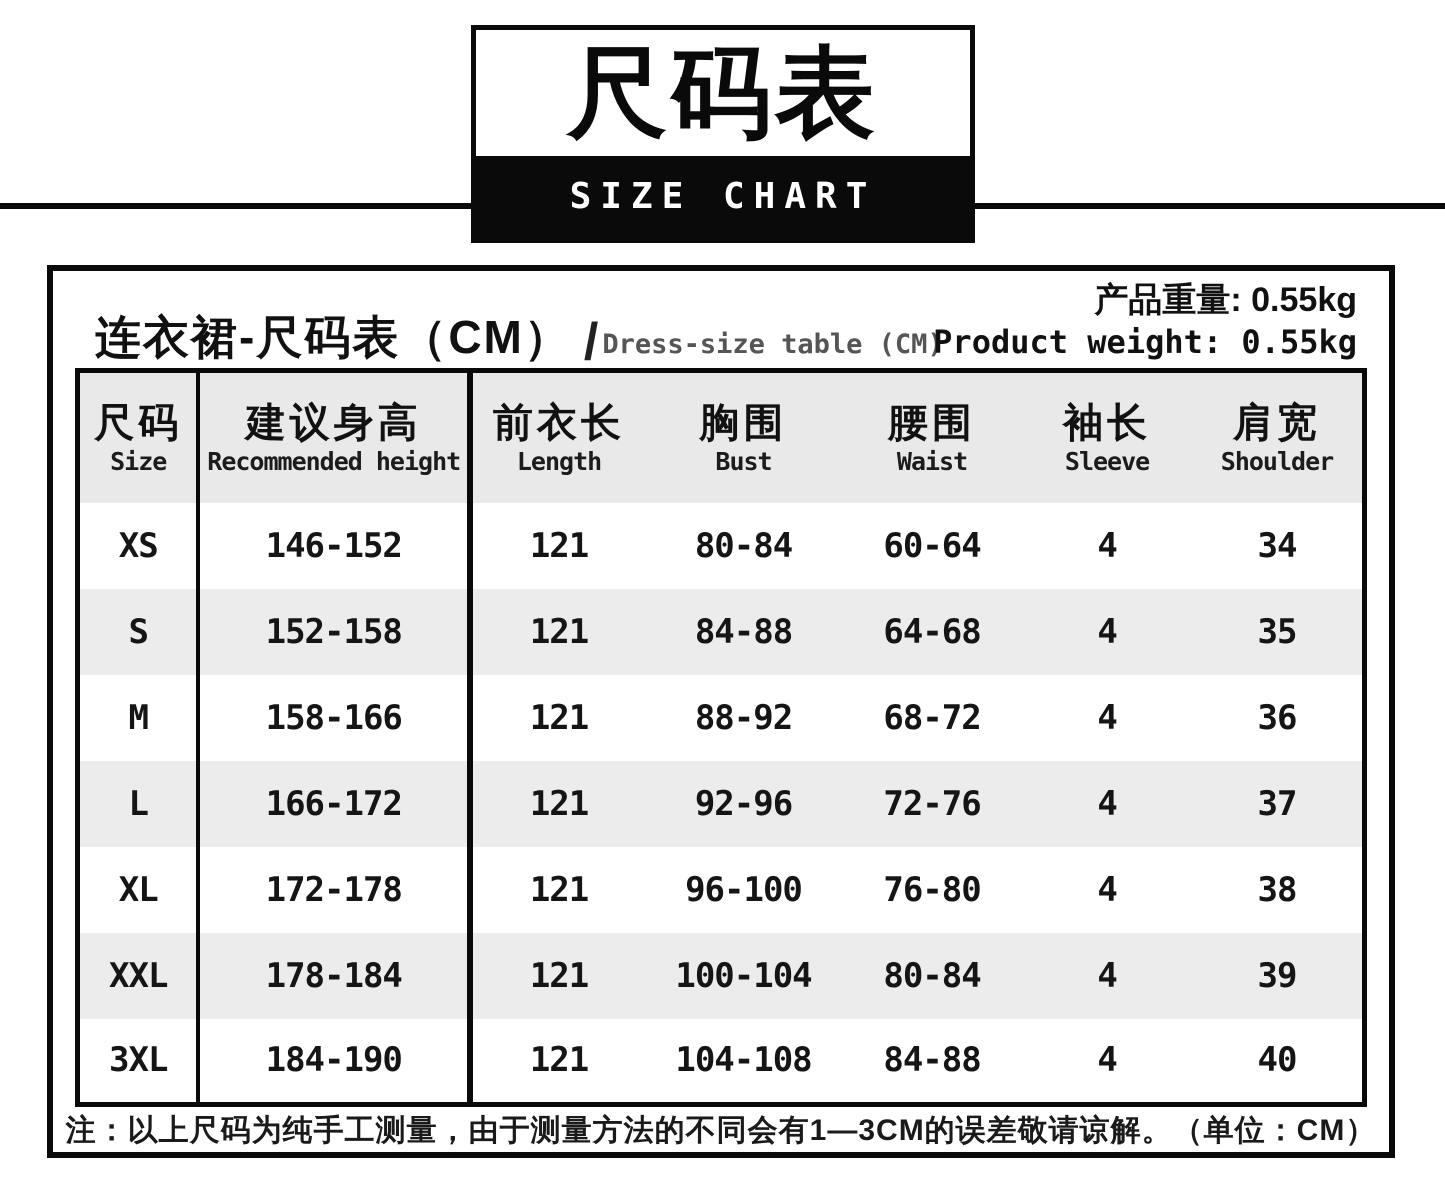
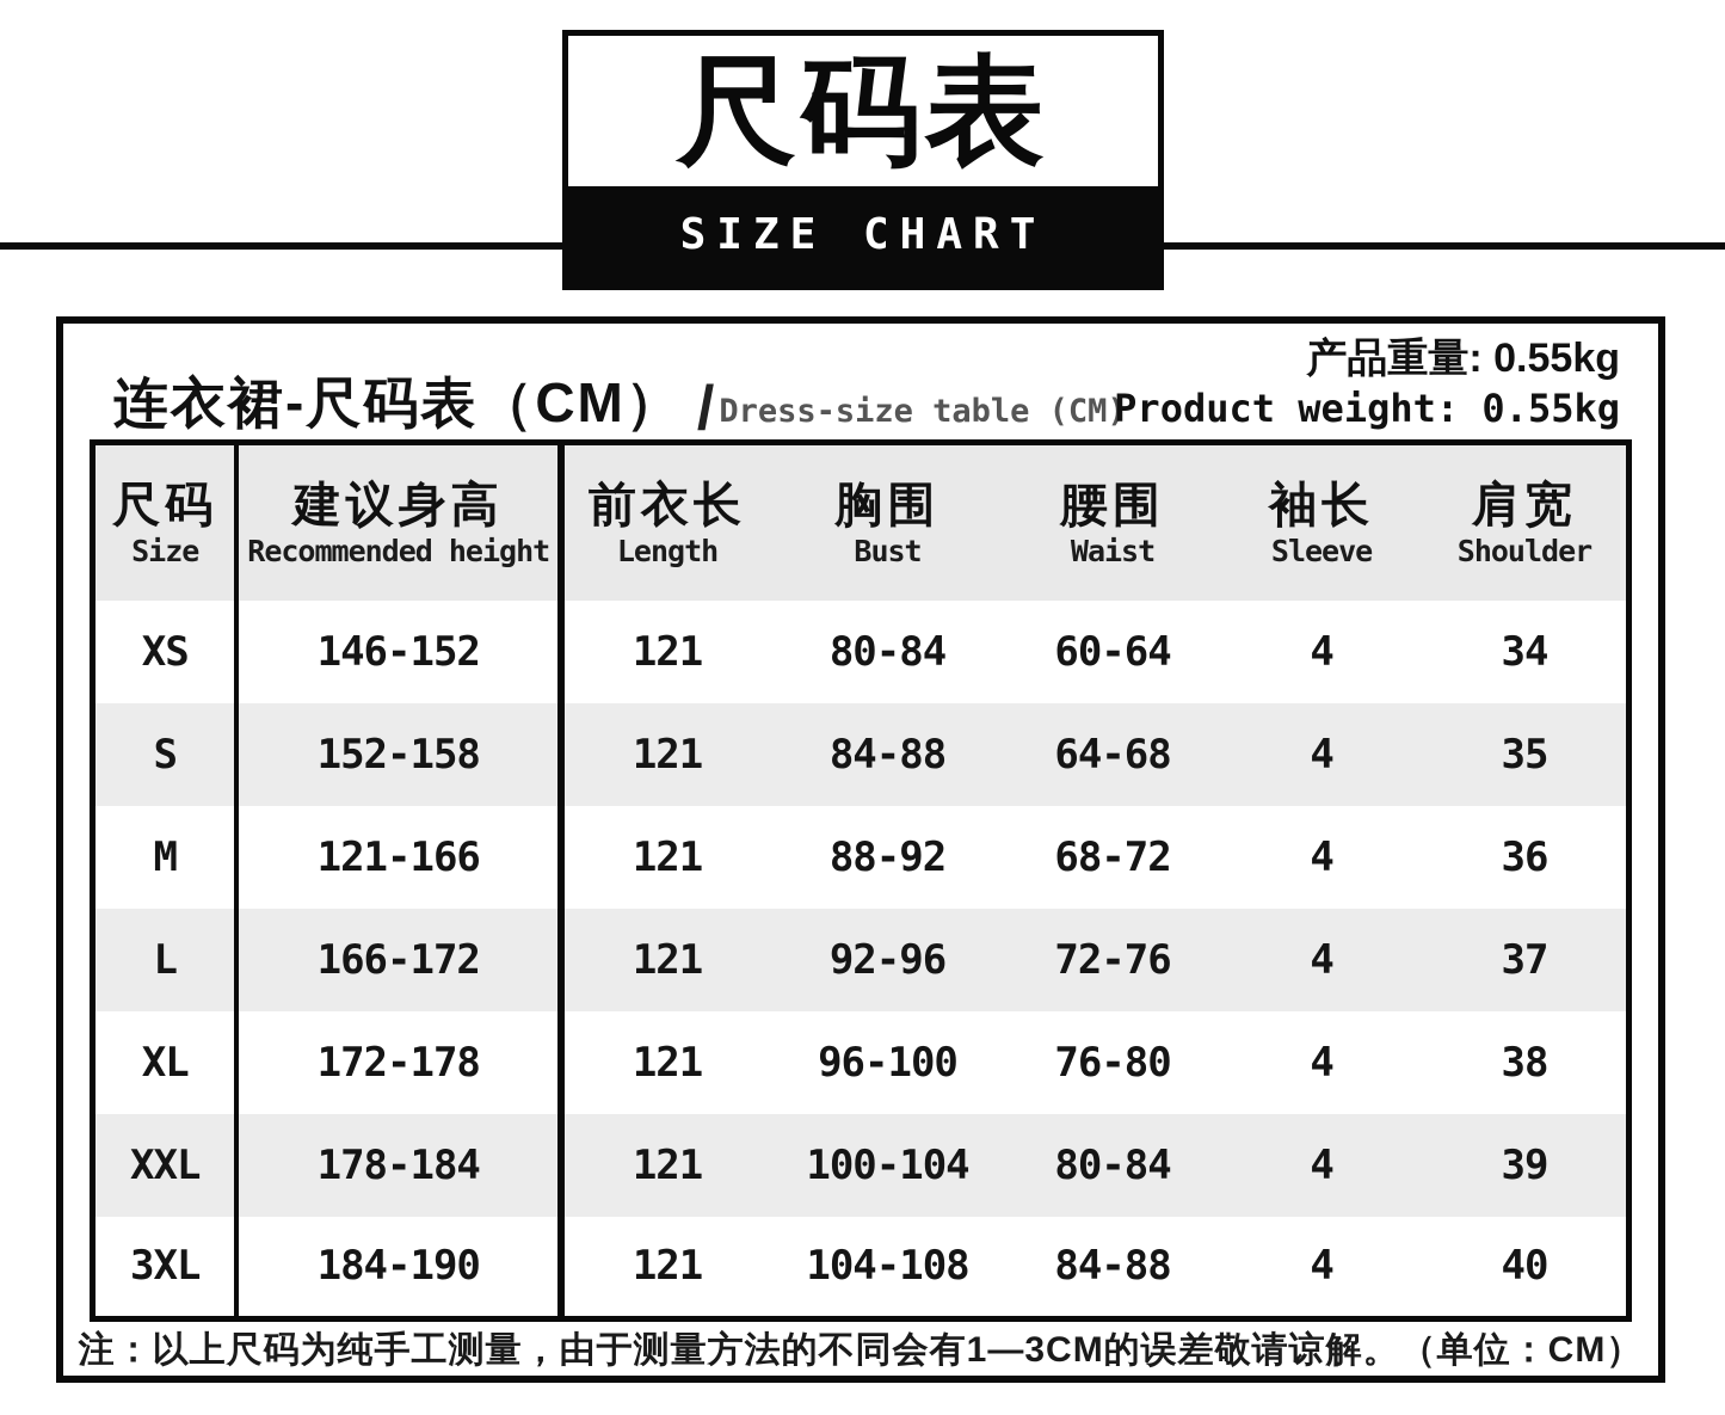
  尺码表
  SIZE CHART
  连衣裙-尺码表（CM） / Dress-size table (CM)
  产品重量: 0.55kg
  Product weight: 0.55kg
  尺码Size	建议身高Recommended height	前衣长Length	胸围Bust	腰围Waist	袖长Sleeve	肩宽Shoulder
  XS	146-152	121	80-84	60-64	4	34
  S	152-158	121	84-88	64-68	4	35
- M	158-166	121	88-92	68-72	4	36
+ M	121-166	121	88-92	68-72	4	36
  L	166-172	121	92-96	72-76	4	37
  XL	172-178	121	96-100	76-80	4	38
  XXL	178-184	121	100-104	80-84	4	39
  3XL	184-190	121	104-108	84-88	4	40
  注：以上尺码为纯手工测量，由于测量方法的不同会有1—3CM的误差敬请谅解。（单位：CM）
